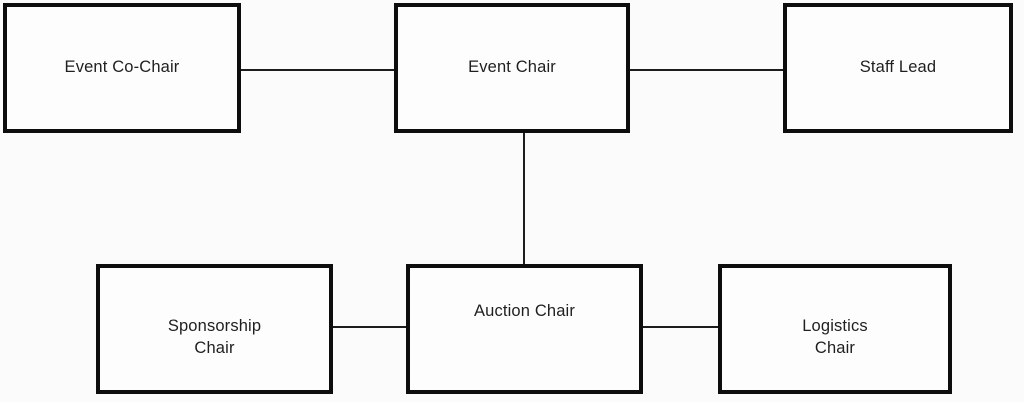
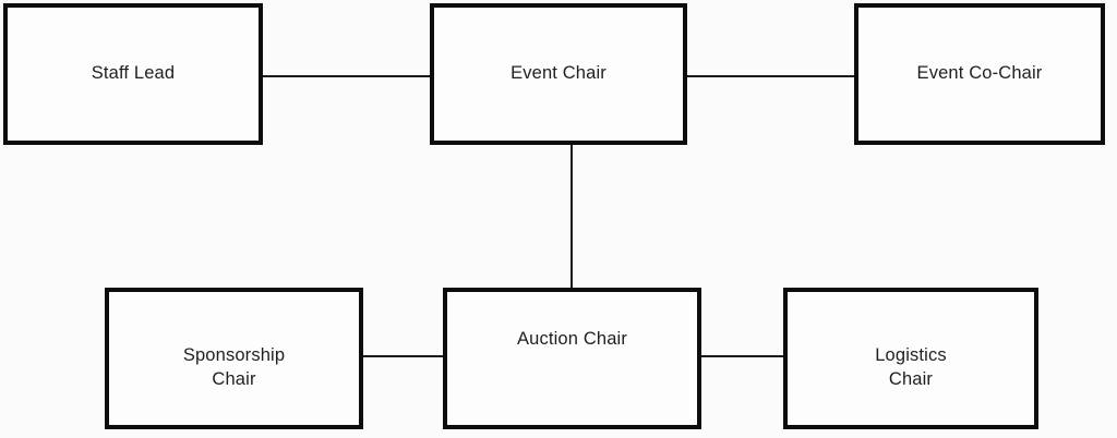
- Event Co-Chair
+ Staff Lead
  Event Chair
- Staff Lead
+ Event Co-Chair
  Sponsorship
  Chair
  Auction Chair
  Logistics
  Chair
